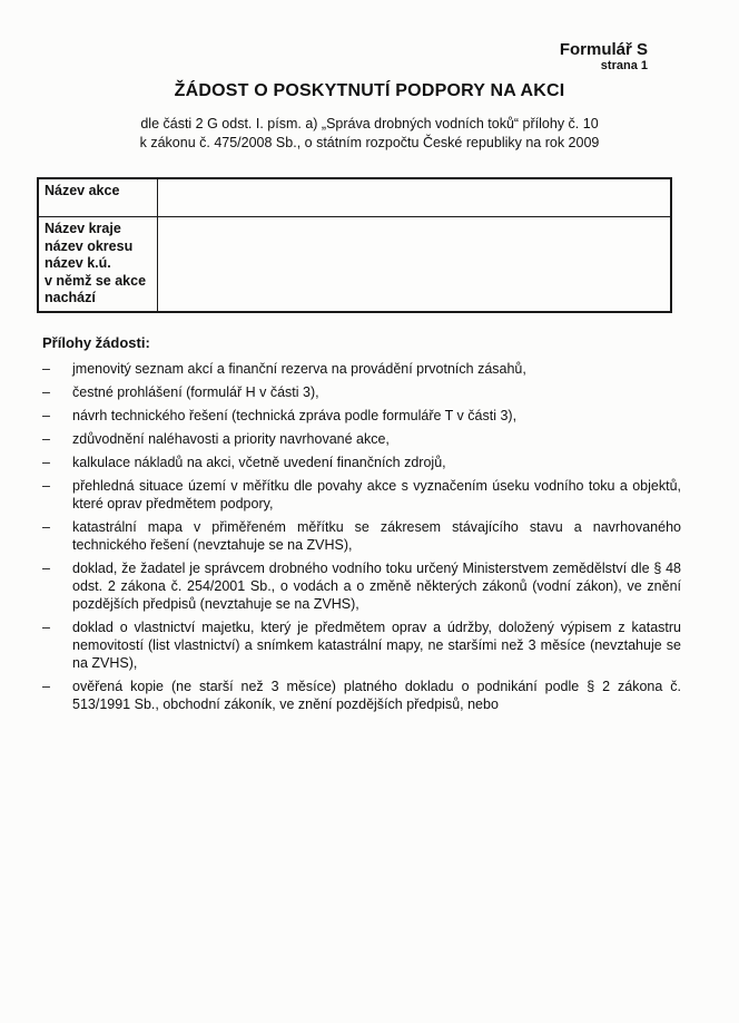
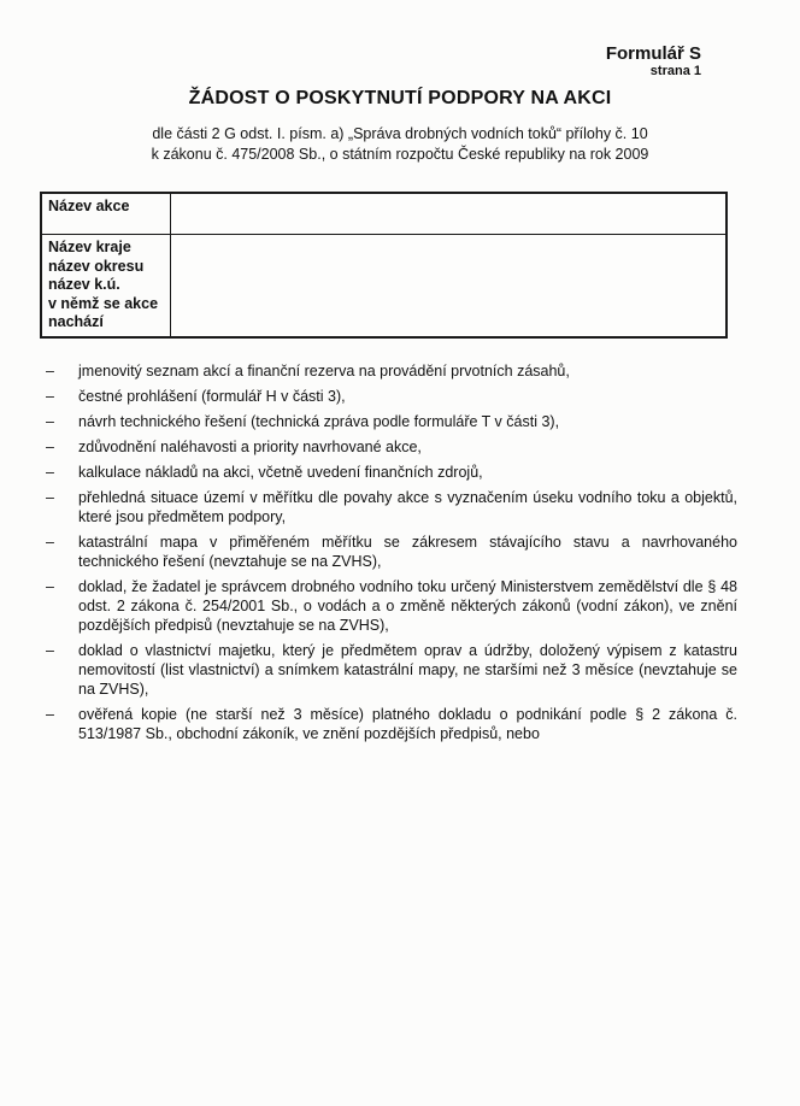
  Formulář S
  strana 1
  ŽÁDOST O POSKYTNUTÍ PODPORY NA AKCI
  dle části 2 G odst. I. písm. a) „Správa drobných vodních toků“ přílohy č. 10
  k zákonu č. 475/2008 Sb., o státním rozpočtu České republiky na rok 2009
  Název akce
  Název kraje název okresu název k.ú. v němž se akce nachází
- Přílohy žádosti:
  –
  jmenovitý seznam akcí a finanční rezerva na provádění prvotních zásahů,
  –
  čestné prohlášení (formulář H v části 3),
  –
  návrh technického řešení (technická zpráva podle formuláře T v části 3),
  –
  zdůvodnění naléhavosti a priority navrhované akce,
  –
  kalkulace nákladů na akci, včetně uvedení finančních zdrojů,
  –
- přehledná situace území v měřítku dle povahy akce s vyznačením úseku vodního toku a objektů, které oprav předmětem podpory,
+ přehledná situace území v měřítku dle povahy akce s vyznačením úseku vodního toku a objektů, které jsou předmětem podpory,
  –
  katastrální mapa v přiměřeném měřítku se zákresem stávajícího stavu a navrhovaného technického řešení (nevztahuje se na ZVHS),
  –
  doklad, že žadatel je správcem drobného vodního toku určený Ministerstvem zemědělství dle § 48 odst. 2 zákona č. 254/2001 Sb., o vodách a o změně některých zákonů (vodní zákon), ve znění pozdějších předpisů (nevztahuje se na ZVHS),
  –
  doklad o vlastnictví majetku, který je předmětem oprav a údržby, doložený výpisem z katastru nemovitostí (list vlastnictví) a snímkem katastrální mapy, ne staršími než 3 měsíce (nevztahuje se na ZVHS),
  –
- ověřená kopie (ne starší než 3 měsíce) platného dokladu o podnikání podle § 2 zákona č. 513/1991 Sb., obchodní zákoník, ve znění pozdějších předpisů, nebo
+ ověřená kopie (ne starší než 3 měsíce) platného dokladu o podnikání podle § 2 zákona č. 513/1987 Sb., obchodní zákoník, ve znění pozdějších předpisů, nebo
